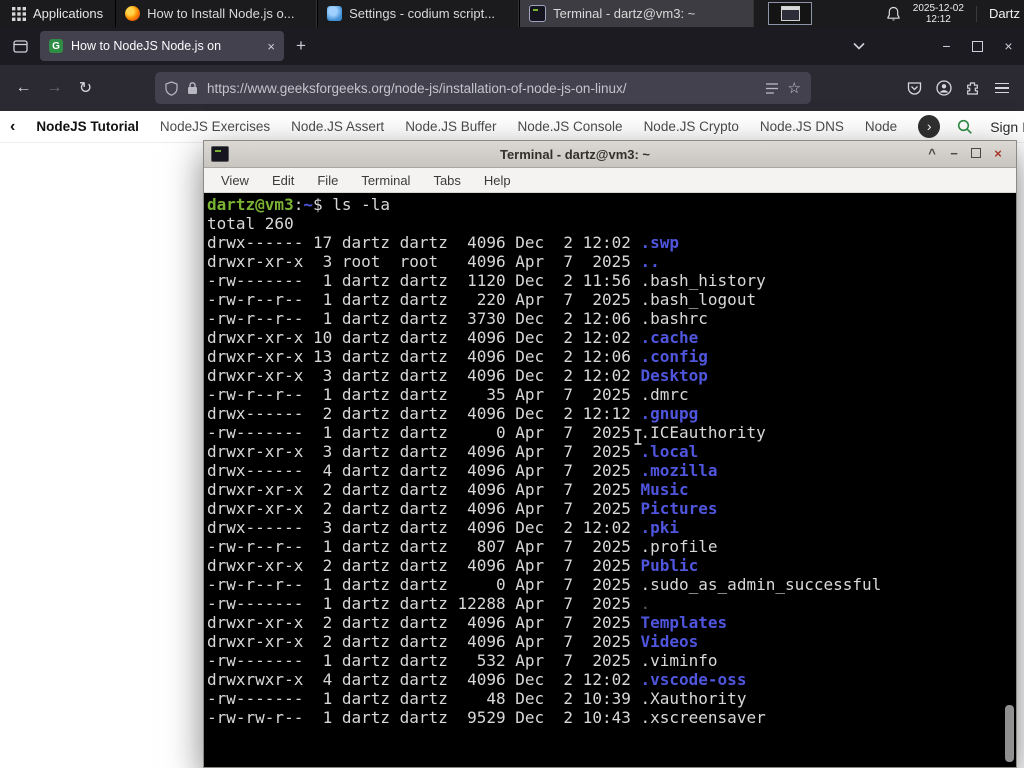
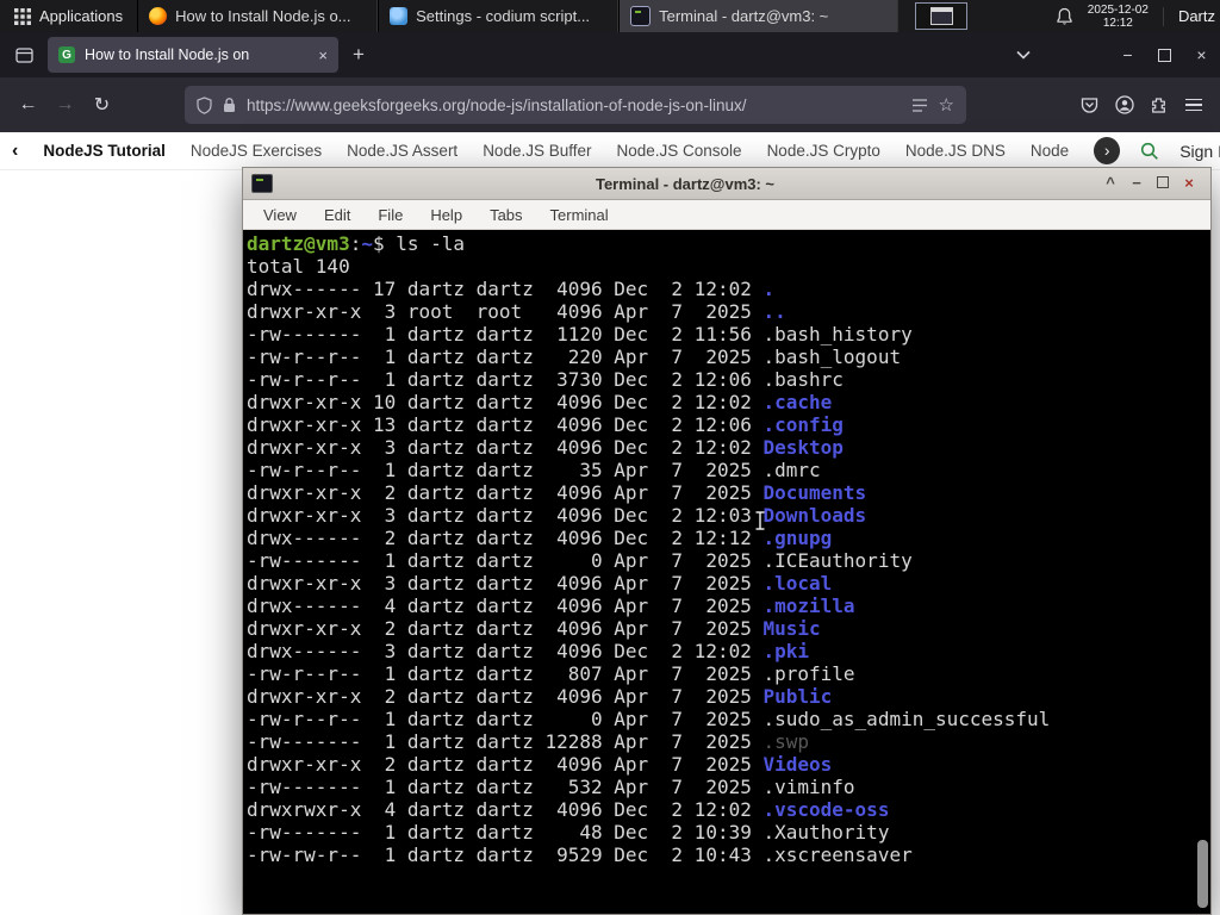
  Applications
  How to Install Node.js o...
  Settings - codium script...
  Terminal - dartz@vm3: ~
  2025-12-02
  12:12
  Dartz
  G
- How to NodeJS Node.js on
+ How to Install Node.js on
  ×
  +
  −
  ×
  ←
  →
  ↻
  https://www.geeksforgeeks.org/node-js/installation-of-node-js-on-linux/
  ☆
  ‹
  NodeJS Tutorial
  NodeJS Exercises
  Node.JS Assert
  Node.JS Buffer
  Node.JS Console
  Node.JS Crypto
  Node.JS DNS
  Node
  ›
  Terminal - dartz@vm3: ~
  ^
  −
  ×
  View
  Edit
  File
- Terminal
+ Help
  Tabs
- Help
+ Terminal
  dartz@vm3:~$ ls -la
- total 260
+ total 140
- drwx------ 17 dartz dartz 4096 Dec 2 12:02 .swp
+ drwx------ 17 dartz dartz 4096 Dec 2 12:02 .
  drwxr-xr-x 3 root root 4096 Apr 7 2025 ..
  -rw------- 1 dartz dartz 1120 Dec 2 11:56 .bash_history
  -rw-r--r-- 1 dartz dartz 220 Apr 7 2025 .bash_logout
  -rw-r--r-- 1 dartz dartz 3730 Dec 2 12:06 .bashrc
  drwxr-xr-x 10 dartz dartz 4096 Dec 2 12:02 .cache
  drwxr-xr-x 13 dartz dartz 4096 Dec 2 12:06 .config
  drwxr-xr-x 3 dartz dartz 4096 Dec 2 12:02 Desktop
  -rw-r--r-- 1 dartz dartz 35 Apr 7 2025 .dmrc
+ drwxr-xr-x 2 dartz dartz 4096 Apr 7 2025 Documents
+ drwxr-xr-x 3 dartz dartz 4096 Dec 2 12:03 Downloads
  drwx------ 2 dartz dartz 4096 Dec 2 12:12 .gnupg
  -rw------- 1 dartz dartz 0 Apr 7 2025 .ICEauthority
  drwxr-xr-x 3 dartz dartz 4096 Apr 7 2025 .local
  drwx------ 4 dartz dartz 4096 Apr 7 2025 .mozilla
  drwxr-xr-x 2 dartz dartz 4096 Apr 7 2025 Music
- drwxr-xr-x 2 dartz dartz 4096 Apr 7 2025 Pictures
  drwx------ 3 dartz dartz 4096 Dec 2 12:02 .pki
  -rw-r--r-- 1 dartz dartz 807 Apr 7 2025 .profile
  drwxr-xr-x 2 dartz dartz 4096 Apr 7 2025 Public
  -rw-r--r-- 1 dartz dartz 0 Apr 7 2025 .sudo_as_admin_successful
- -rw------- 1 dartz dartz 12288 Apr 7 2025 .
+ -rw------- 1 dartz dartz 12288 Apr 7 2025 .swp
- drwxr-xr-x 2 dartz dartz 4096 Apr 7 2025 Templates
  drwxr-xr-x 2 dartz dartz 4096 Apr 7 2025 Videos
  -rw------- 1 dartz dartz 532 Apr 7 2025 .viminfo
  drwxrwxr-x 4 dartz dartz 4096 Dec 2 12:02 .vscode-oss
  -rw------- 1 dartz dartz 48 Dec 2 10:39 .Xauthority
  -rw-rw-r-- 1 dartz dartz 9529 Dec 2 10:43 .xscreensaver
